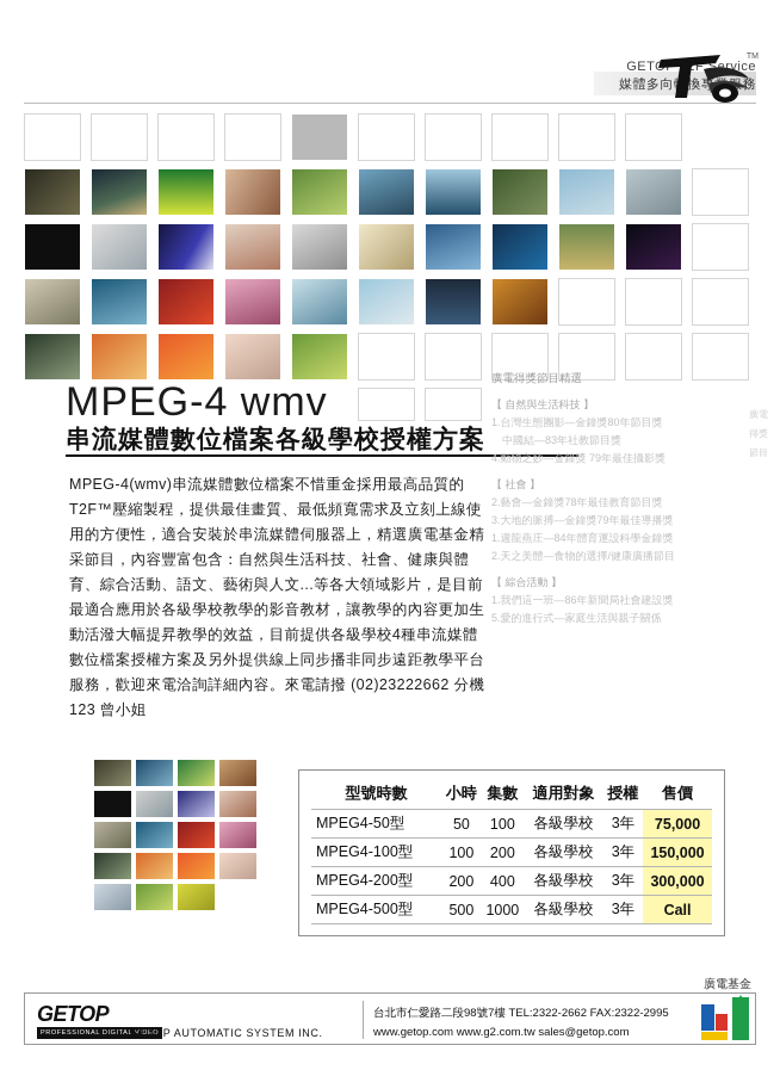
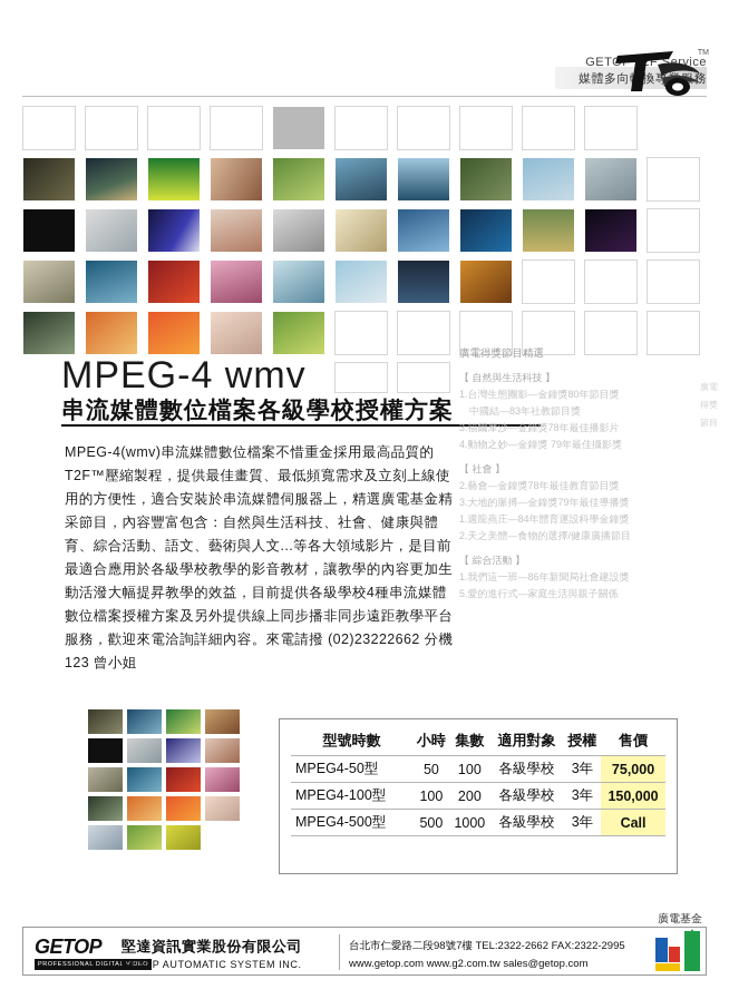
  GETF Service
  媒體多向換專務
  MPEG-4 wmv
  串流媒體數位檔案各級學校授權方案
  MPEG-4(wmv)串流媒體數位檔案不惜重金採用最高品質的T2F™壓縮製程，提供最佳畫質、最低頻寬需求及立刻上線使用的方便性，適合安裝於串流媒體伺服器上，精選廣電基金精采節目，內容豐富包含：自然與生活科技、社會、健康與體育、綜合活動、語文、藝術與人文...等各大領域影片，是目前最適合應用於各級學校教學的影音教材，讓教學的內容更加生動活潑大幅提昇教學的效益，目前提供各級學校4種串流媒體數位檔案授權方案及另外提供線上同步播非同步遠距教學平台服務，歡迎來電洽詢詳細內容。來電請撥 (02)23222662 分機 123 曾小姐
  廣電得獎節目精選
  【 自然與生活科技 】
  1.台灣生態團影—金鐘獎80年節目獎
  中國結—83年社教節目獎
+ 3.福爾摩沙—金鐘獎78年最佳播影片
  4.動物之妙—金鐘獎 79年最佳攝影獎
  【 社會 】
  2.藝會—金鐘獎78年最佳教育節目獎
  3.大地的脈搏—金鐘獎79年最佳導播獎
  1.週龍燕庄—84年體育運設科學金鐘獎
  2.天之美體—食物的選擇/健康廣播節目
  【 綜合活動 】
  1.我們這一班—86年新聞局社會建設獎
  5.愛的進行式—家庭生活與親子關係
  廣電得獎節目
  型號時數	小時	集數	適用對象	授權	售價
  MPEG4-50型	50	100	各級學校	3年	75,000
  MPEG4-100型	100	200	各級學校	3年	150,000
- MPEG4-200型	200	400	各級學校	3年	300,000
  MPEG4-500型	500	1000	各級學校	3年	Call
  廣電基金
  GETOP
+ 堅達資訊實業股份有限公司
  GETOP AUTOMATIC SYSTEM INC.
  台北市仁愛路二段98號7樓 TEL:2322-2662 FAX:2322-2995
  www.getop.com www.g2.com.tw sales@getop.com
